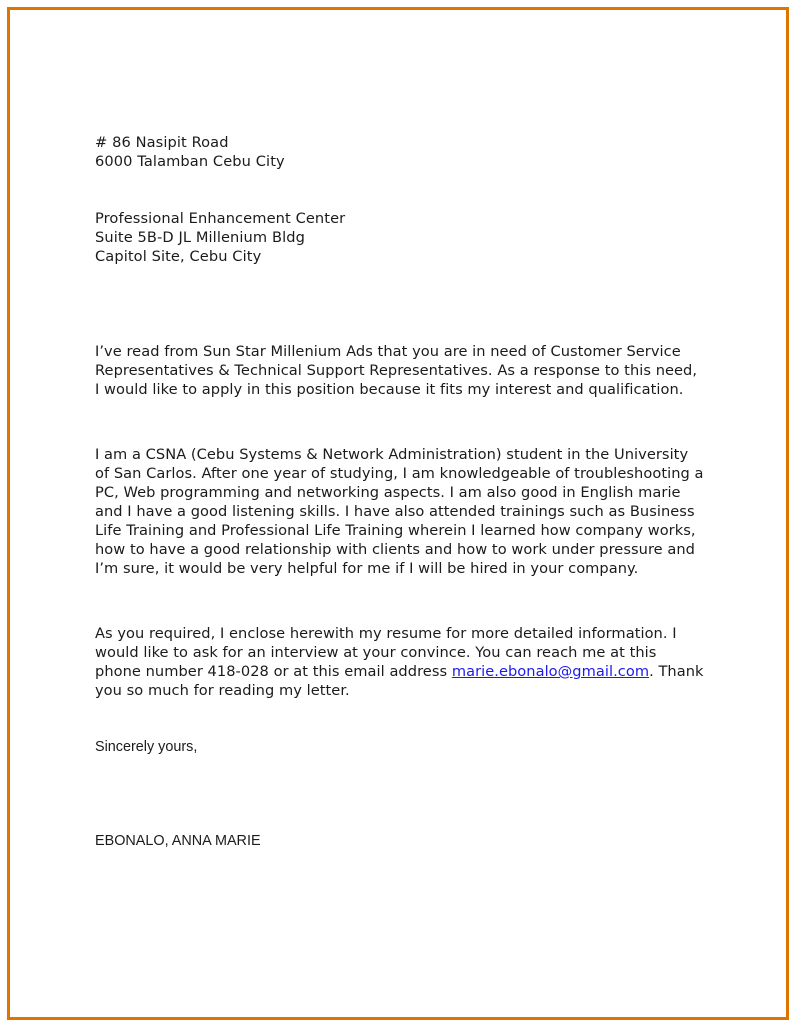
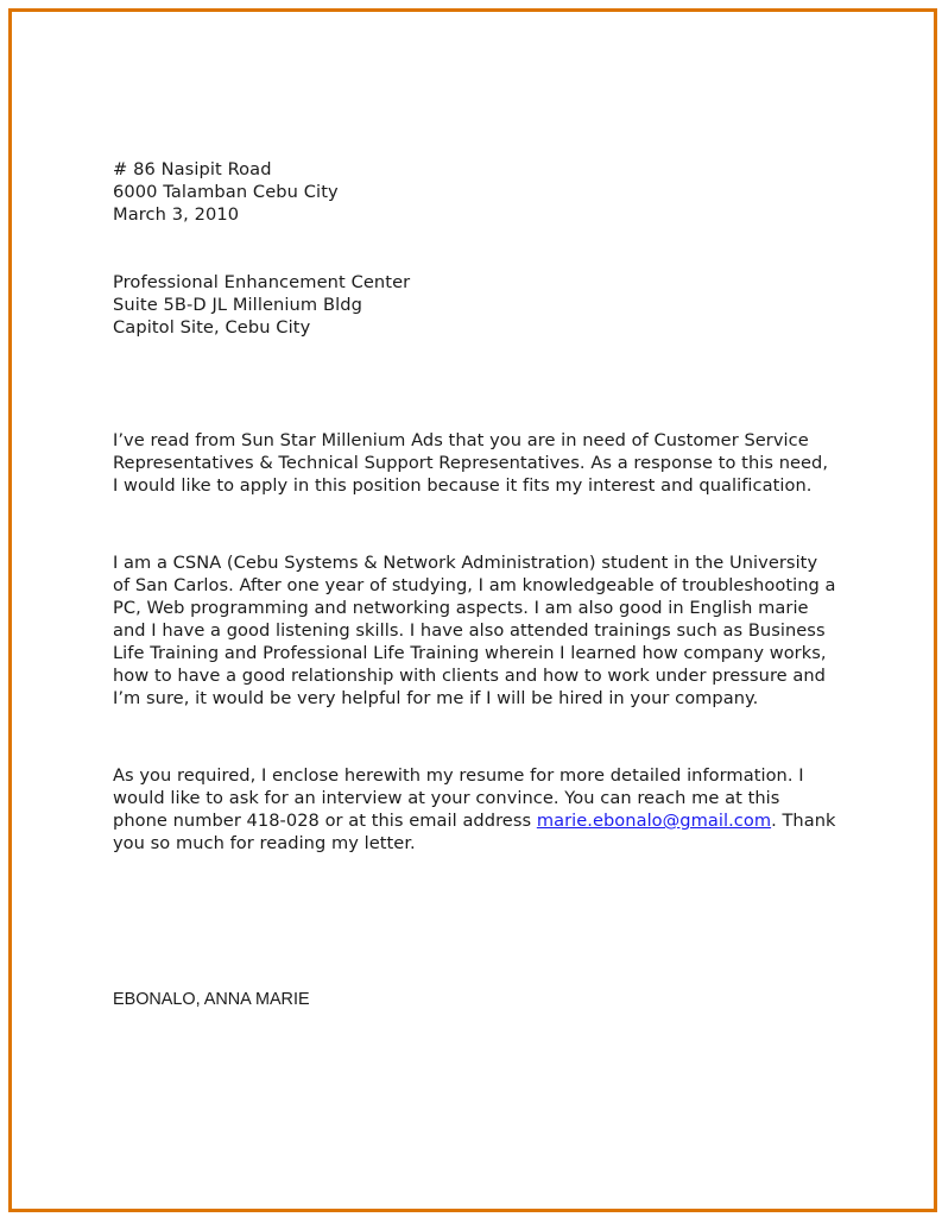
  # 86 Nasipit Road
  6000 Talamban Cebu City
+ March 3, 2010
  Professional Enhancement Center
  Suite 5B-D JL Millenium Bldg
  Capitol Site, Cebu City
  I’ve read from Sun Star Millenium Ads that you are in need of Customer Service Representatives & Technical Support Representatives. As a response to this need, I would like to apply in this position because it fits my interest and qualification.
  I am a CSNA (Cebu Systems & Network Administration) student in the University of San Carlos. After one year of studying, I am knowledgeable of troubleshooting a PC, Web programming and networking aspects. I am also good in English marie and I have a good listening skills. I have also attended trainings such as Business Life Training and Professional Life Training wherein I learned how company works, how to have a good relationship with clients and how to work under pressure and I’m sure, it would be very helpful for me if I will be hired in your company.
  As you required, I enclose herewith my resume for more detailed information. I would like to ask for an interview at your convince. You can reach me at this phone number 418-028 or at this email address marie.ebonalo@gmail.com. Thank you so much for reading my letter.
- Sincerely yours,
  EBONALO, ANNA MARIE
